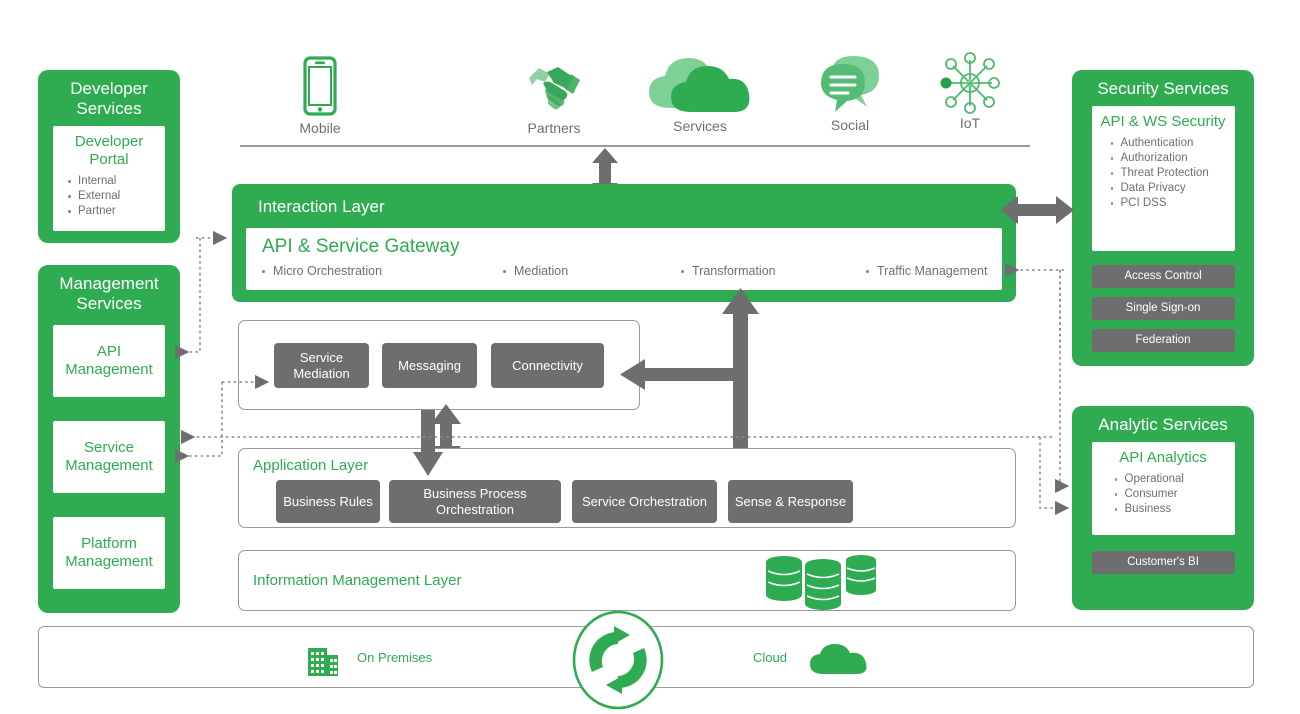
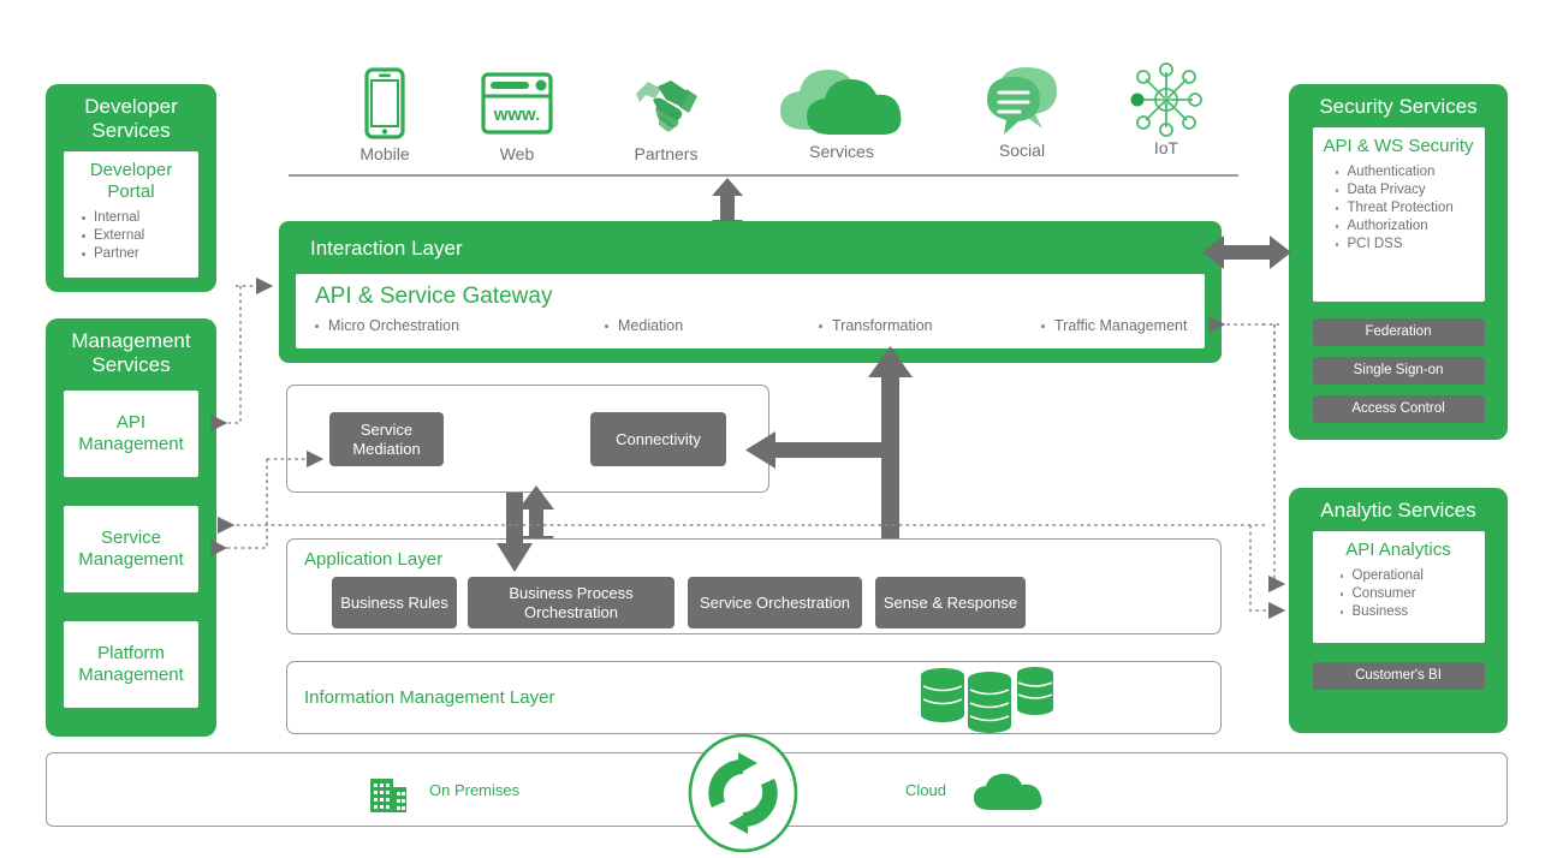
  Mobile
+ www.
+ Web
  Partners
  Services
  Social
  IoT
  Developer Services
  Developer Portal
  Internal
  External
  Partner
  Management Services
  API Management
  Service Management
  Platform Management
  Security Services
  API & WS Security
  Authentication
- Authorization
+ Data Privacy
  Threat Protection
- Data Privacy
+ Authorization
  PCI DSS
- Access Control
+ Federation
  Single Sign-on
- Federation
+ Access Control
  Analytic Services
  API Analytics
  Operational
  Consumer
  Business
  Customer's BI
  Interaction Layer
  API & Service Gateway
  Micro Orchestration
  Mediation
  Transformation
  Traffic Management
  Service Mediation
- Messaging
  Connectivity
  Application Layer
  Business Rules
  Business Process Orchestration
  Service Orchestration
  Sense & Response
  Information Management Layer
  On Premises
  Cloud
